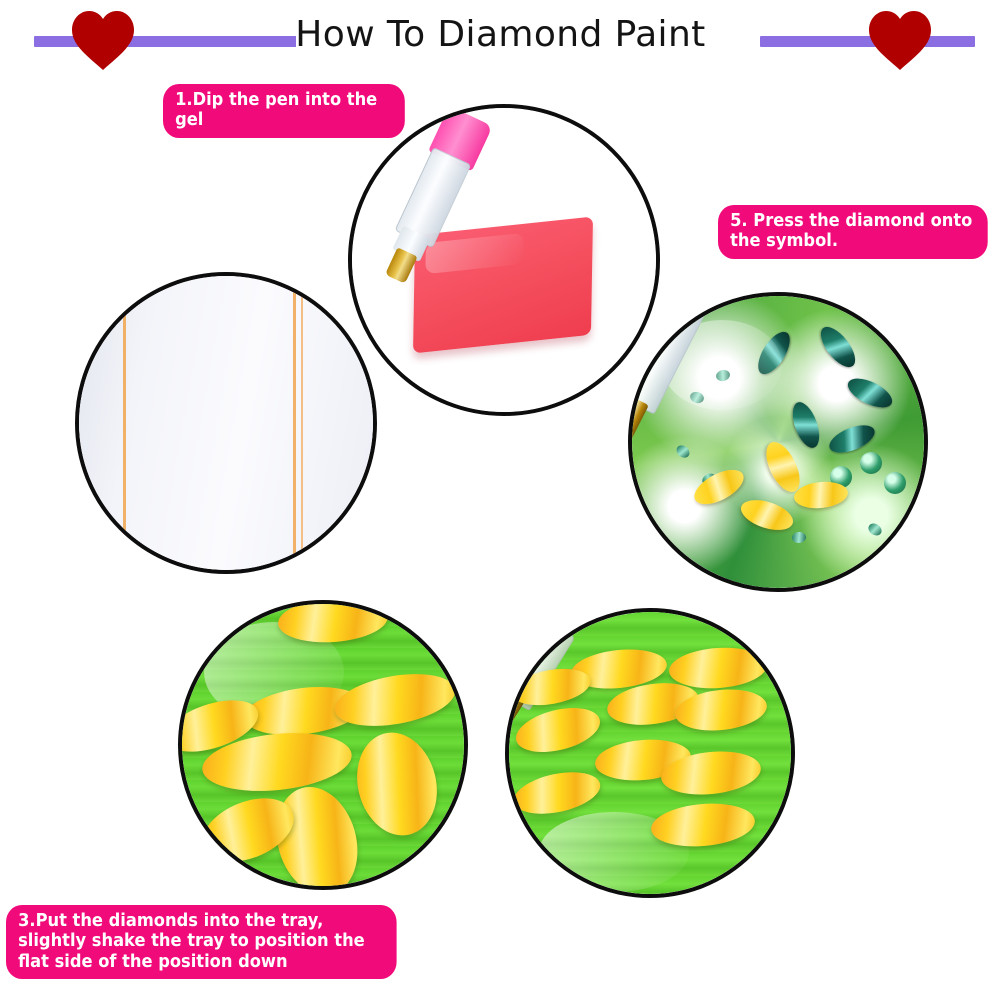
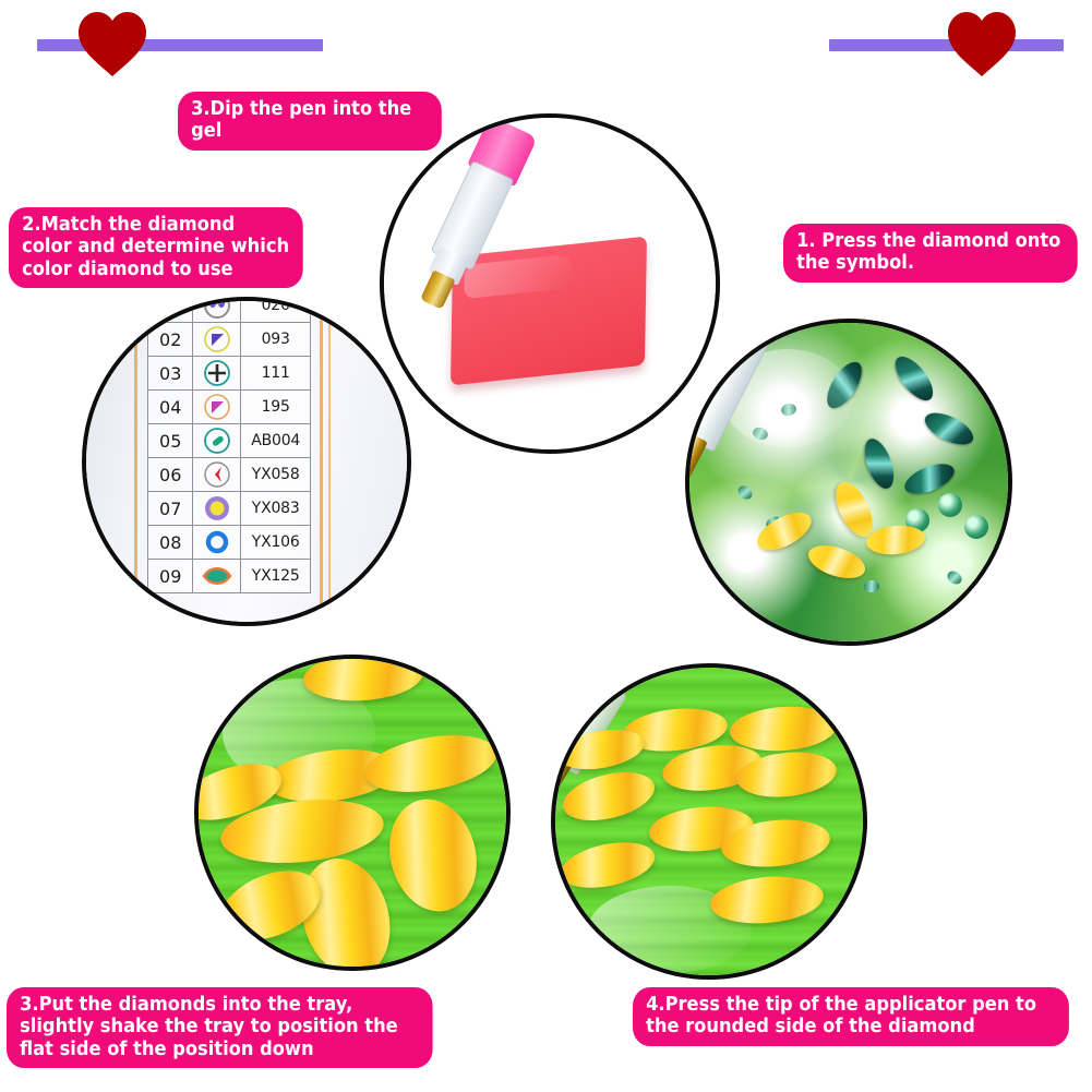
- How To Diamond Paint
- 1.Dip the pen into the gel
+ 3.Dip the pen into the gel
+ 2.Match the diamond color and determine which color diamond to use
+ 		026
+ 02		093
+ 03		111
+ 04		195
+ 05		AB004
+ 06		YX058
+ 07		YX083
+ 08		YX106
+ 09		YX125
- 5. Press the diamond onto the symbol.
+ 1. Press the diamond onto the symbol.
  3.Put the diamonds into the tray, slightly shake the tray to position the flat side of the position down
+ 4.Press the tip of the applicator pen to the rounded side of the diamond
